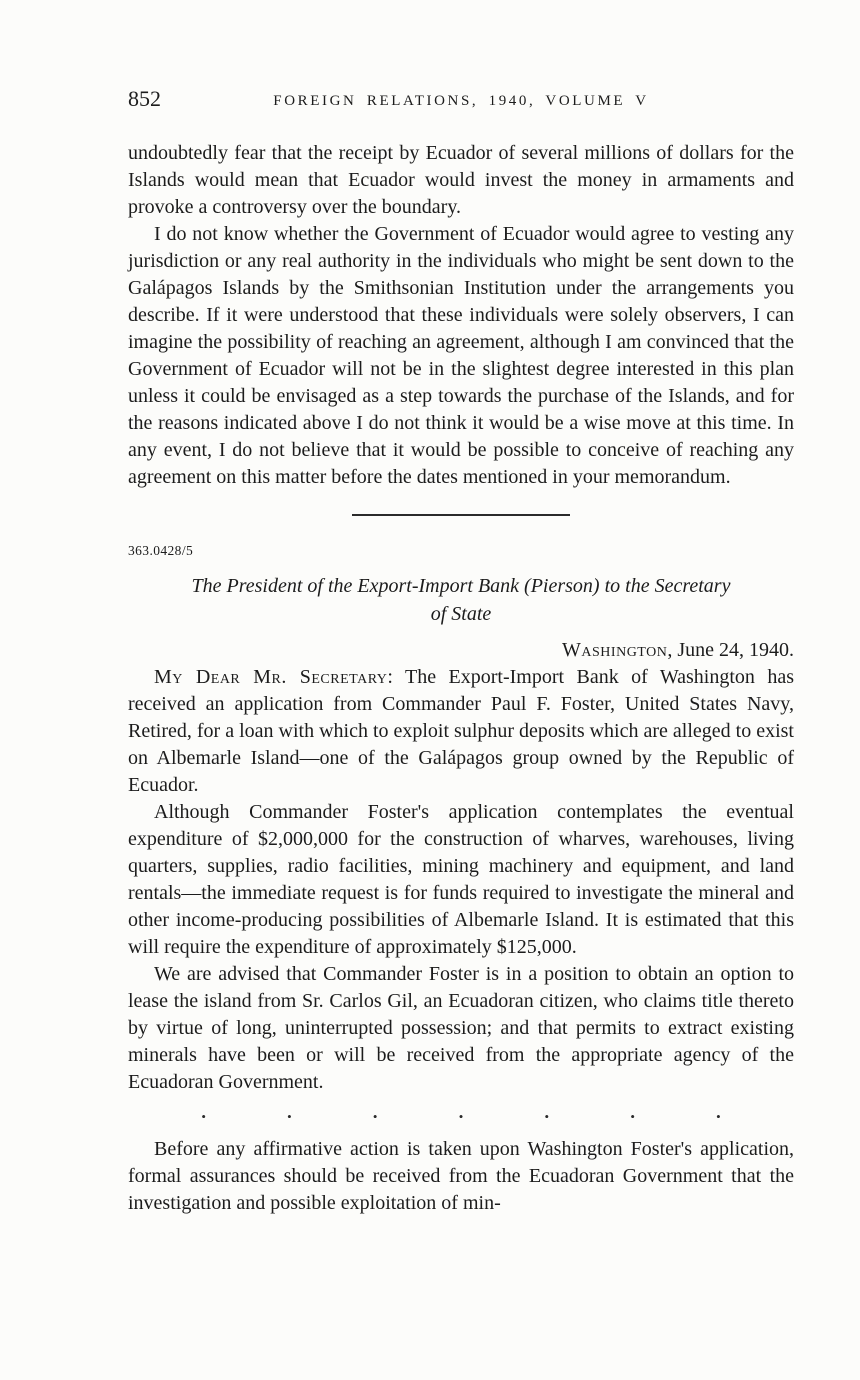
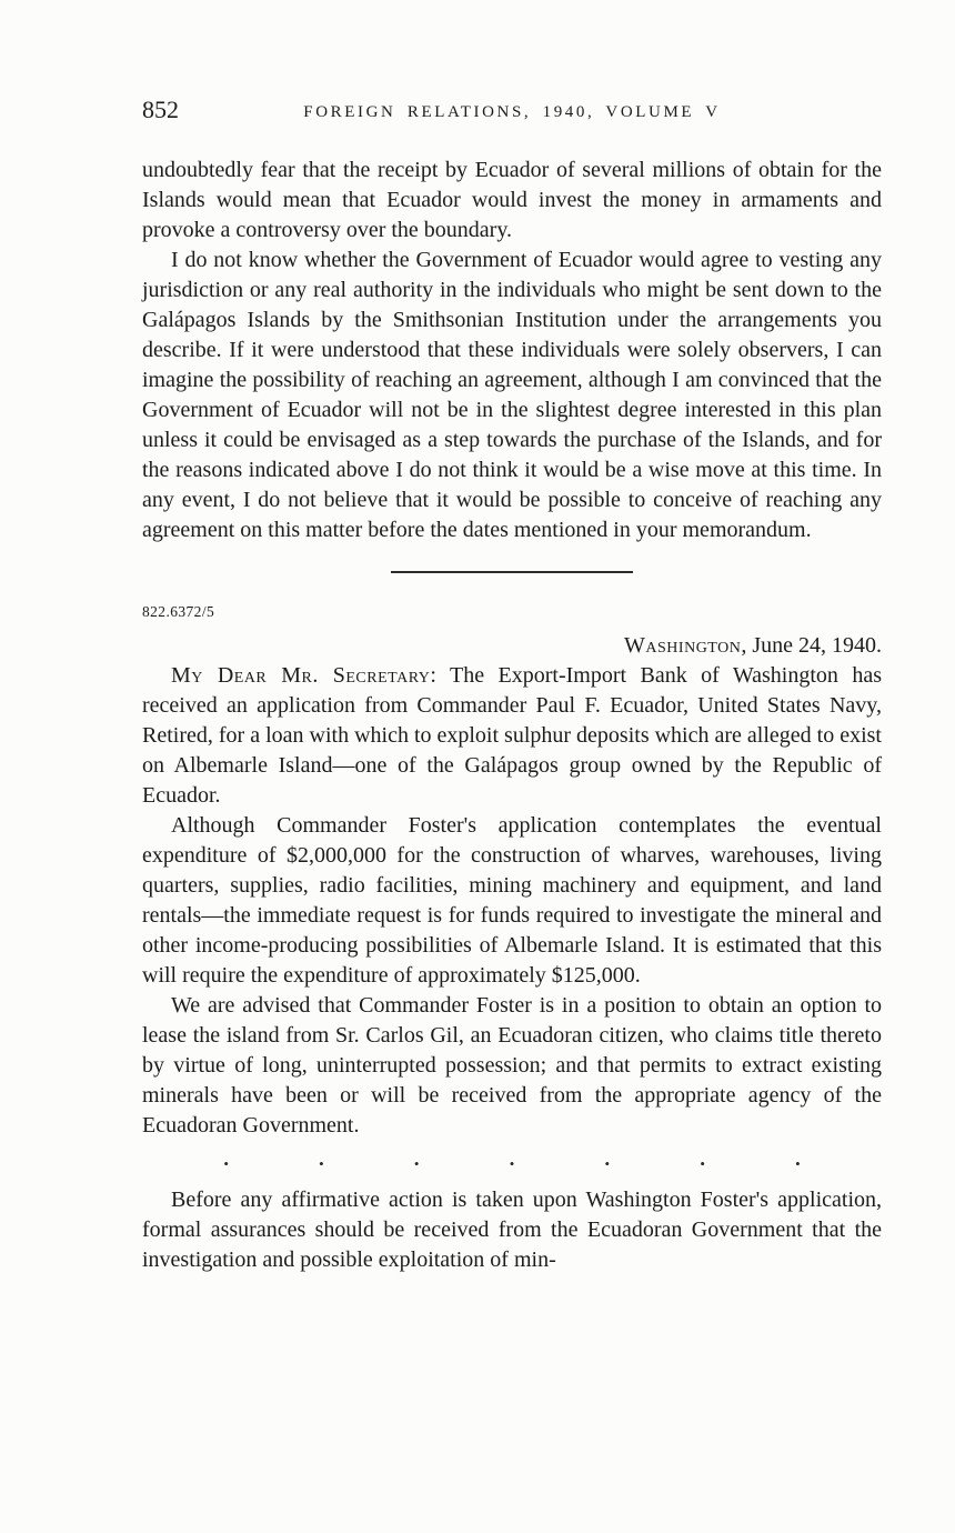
  852
  FOREIGN RELATIONS, 1940, VOLUME V
- undoubtedly fear that the receipt by Ecuador of several millions of dollars for the Islands would mean that Ecuador would invest the money in armaments and provoke a controversy over the boundary.
+ undoubtedly fear that the receipt by Ecuador of several millions of obtain for the Islands would mean that Ecuador would invest the money in armaments and provoke a controversy over the boundary.
  I do not know whether the Government of Ecuador would agree to vesting any jurisdiction or any real authority in the individuals who might be sent down to the Galápagos Islands by the Smithsonian Institution under the arrangements you describe. If it were understood that these individuals were solely observers, I can imagine the possibility of reaching an agreement, although I am convinced that the Government of Ecuador will not be in the slightest degree interested in this plan unless it could be envisaged as a step towards the purchase of the Islands, and for the reasons indicated above I do not think it would be a wise move at this time. In any event, I do not believe that it would be possible to conceive of reaching any agreement on this matter before the dates mentioned in your memorandum.
- 363.0428/5
+ 822.6372/5
- The President of the Export-Import Bank (Pierson) to the Secretary
- of State
  Washington, June 24, 1940.
- My Dear Mr. Secretary: The Export-Import Bank of Washington has received an application from Commander Paul F. Foster, United States Navy, Retired, for a loan with which to exploit sulphur deposits which are alleged to exist on Albemarle Island—one of the Galápagos group owned by the Republic of Ecuador.
+ My Dear Mr. Secretary: The Export-Import Bank of Washington has received an application from Commander Paul F. Ecuador, United States Navy, Retired, for a loan with which to exploit sulphur deposits which are alleged to exist on Albemarle Island—one of the Galápagos group owned by the Republic of Ecuador.
  Although Commander Foster's application contemplates the eventual expenditure of $2,000,000 for the construction of wharves, warehouses, living quarters, supplies, radio facilities, mining machinery and equipment, and land rentals—the immediate request is for funds required to investigate the mineral and other income-producing possibilities of Albemarle Island. It is estimated that this will require the expenditure of approximately $125,000.
  We are advised that Commander Foster is in a position to obtain an option to lease the island from Sr. Carlos Gil, an Ecuadoran citizen, who claims title thereto by virtue of long, uninterrupted possession; and that permits to extract existing minerals have been or will be received from the appropriate agency of the Ecuadoran Government.
  • • • • • • •
  Before any affirmative action is taken upon Washington Foster's application, formal assurances should be received from the Ecuadoran Government that the investigation and possible exploitation of min-
